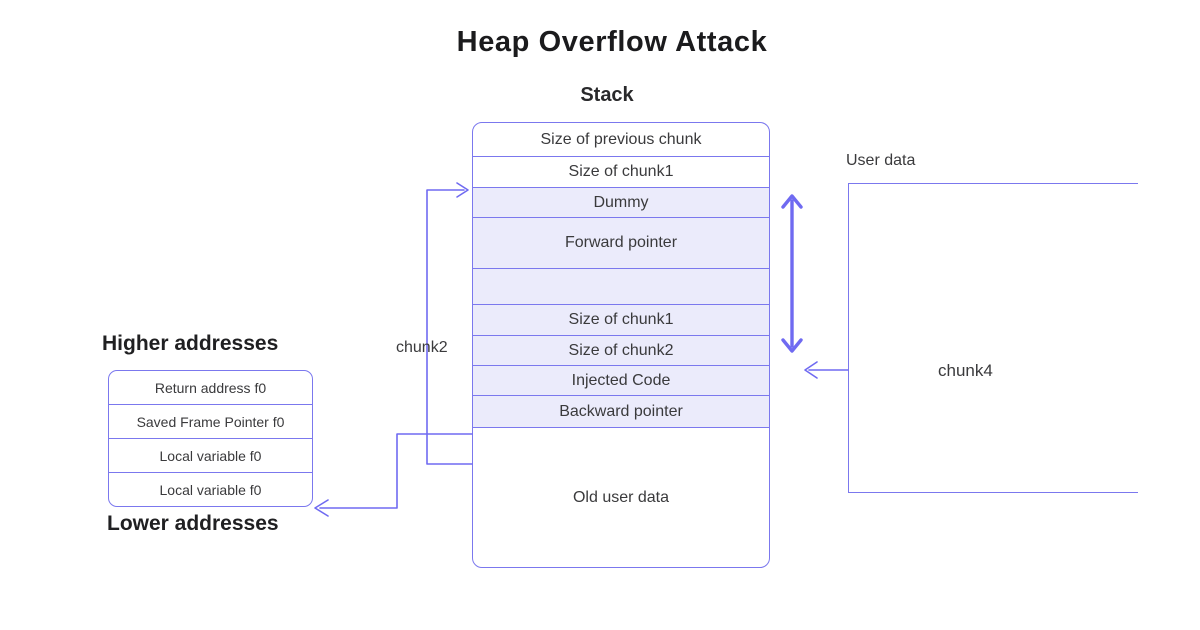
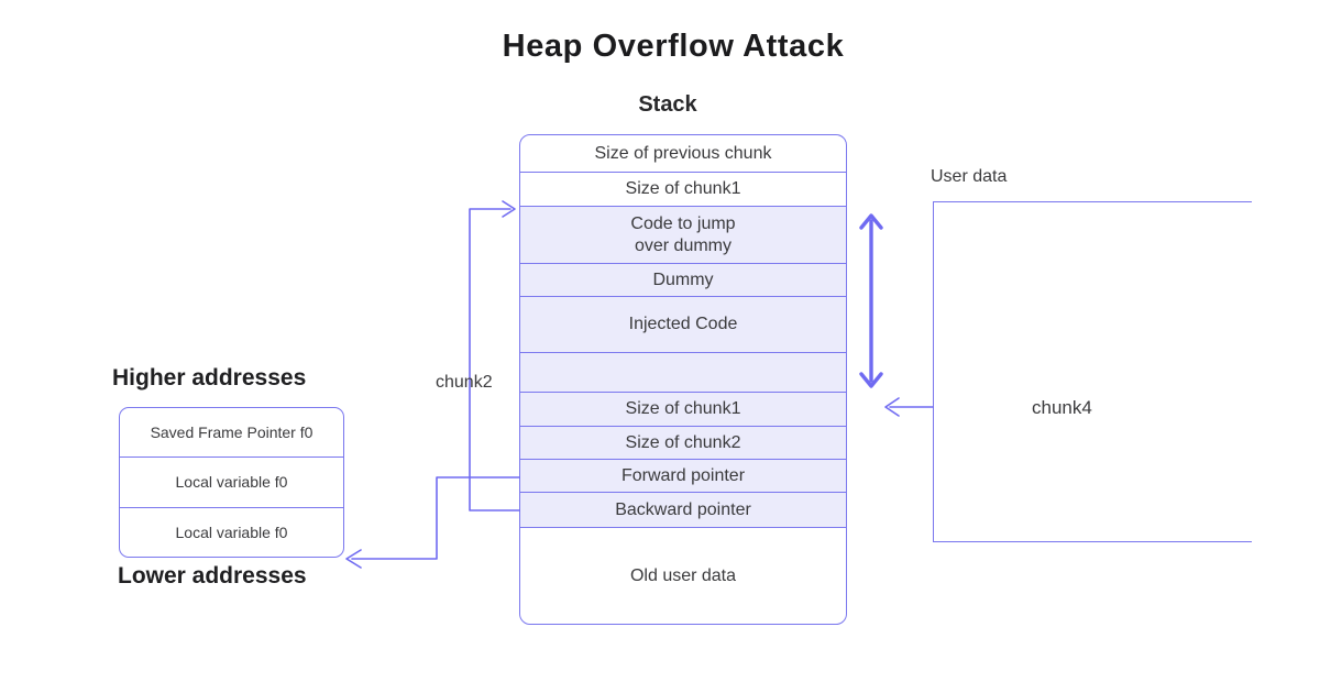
  Heap Overflow Attack
  Stack
  Size of previous chunk
  Size of chunk1
+ Code to jump
+ over dummy
  Dummy
- Forward pointer
+ Injected Code
  Size of chunk1
  Size of chunk2
- Injected Code
+ Forward pointer
  Backward pointer
  Old user data
  Higher addresses
- Return address f0
  Saved Frame Pointer f0
  Local variable f0
  Local variable f0
  Lower addresses
  chunk2
  User data
  chunk4
